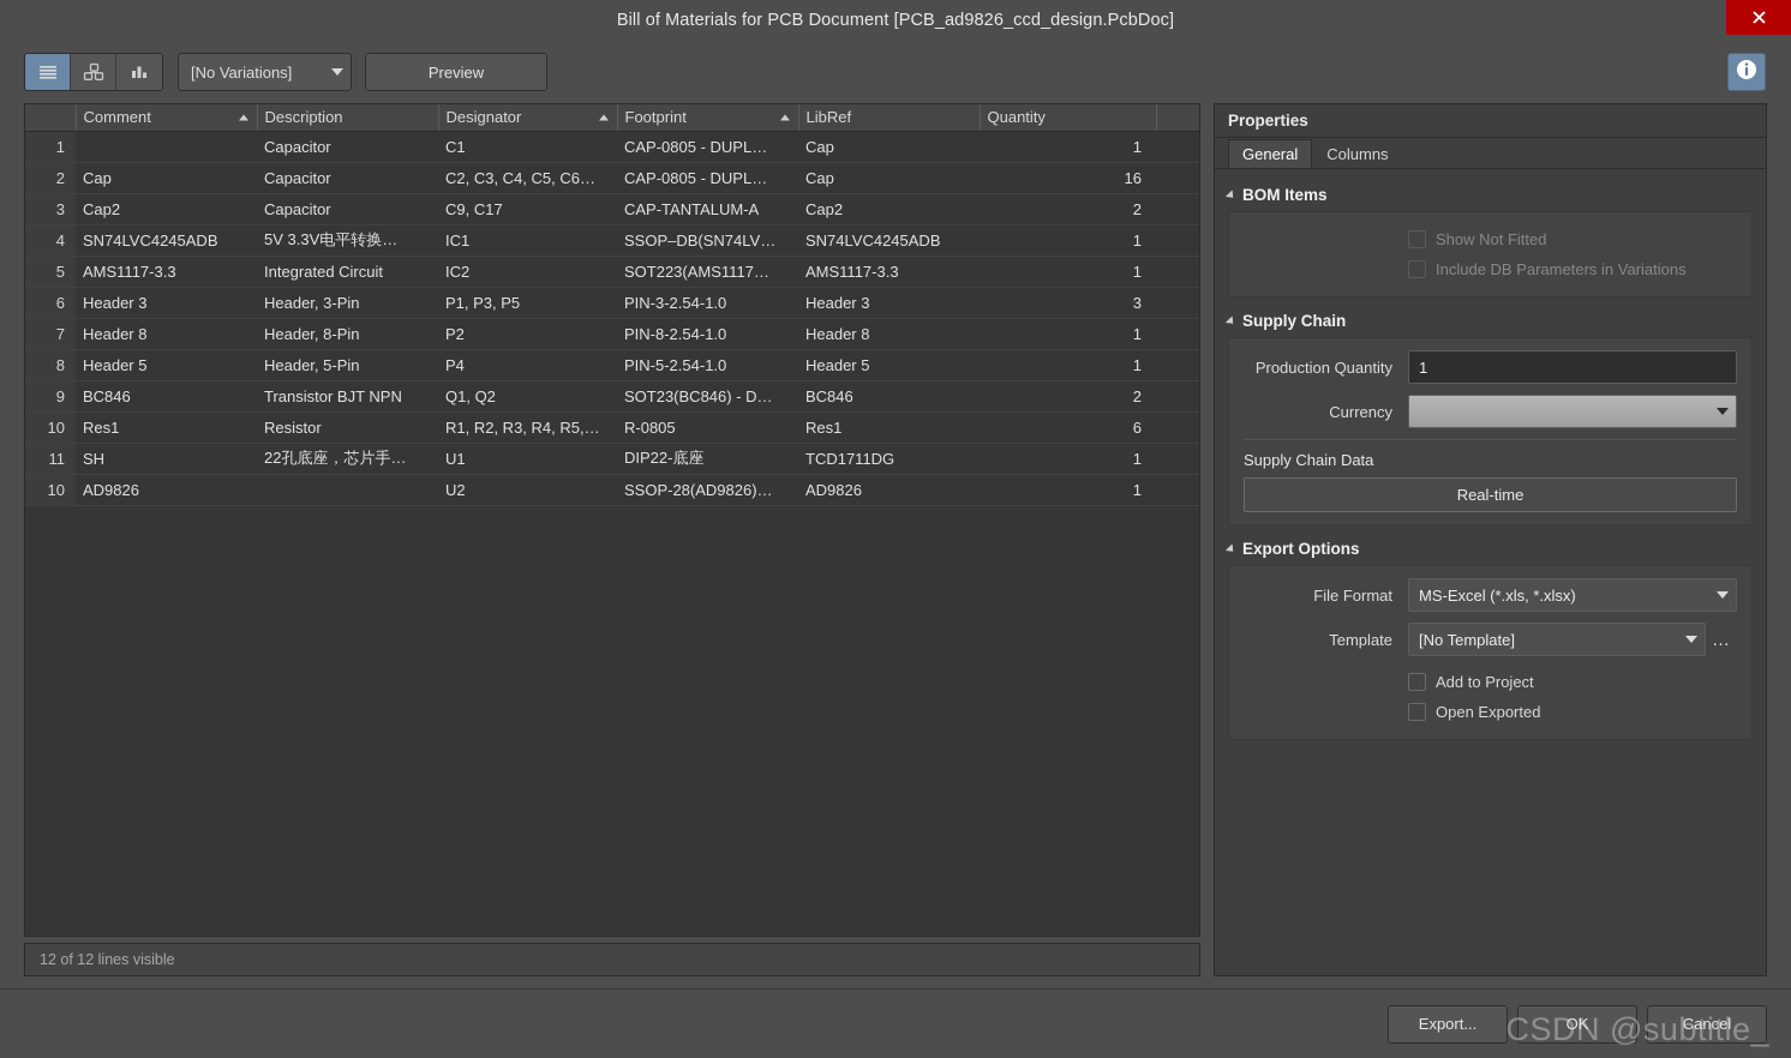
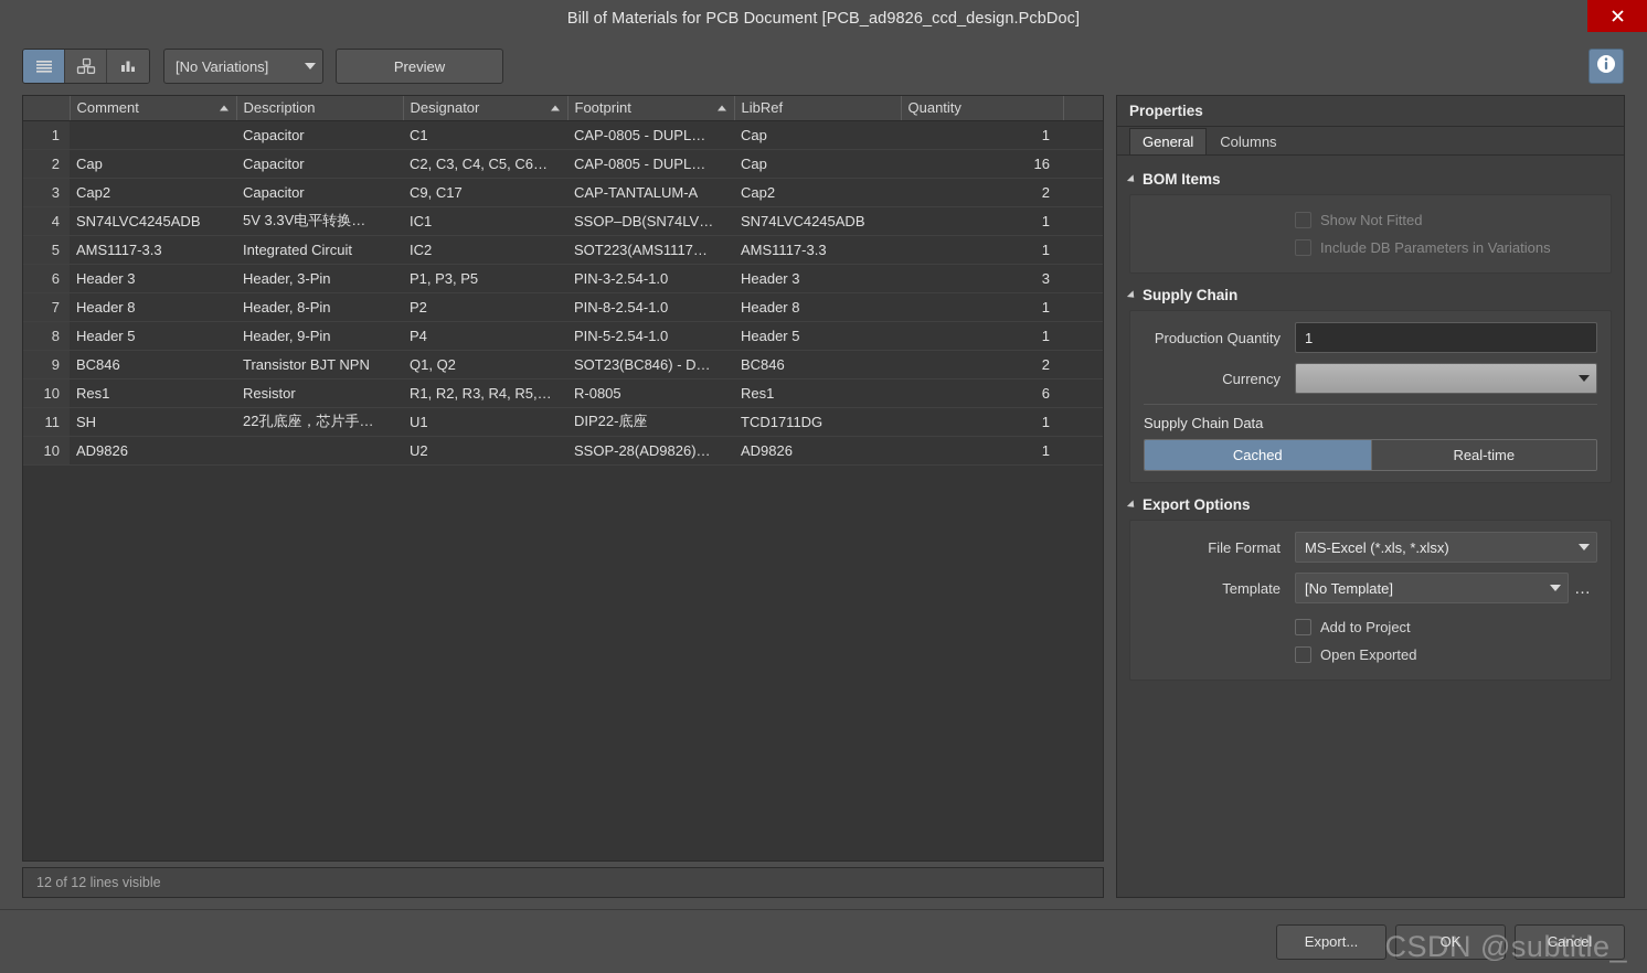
  Bill of Materials for PCB Document [PCB_ad9826_ccd_design.PcbDoc]
  [No Variations]
  Preview
  	Comment	Description	Designator	Footprint	LibRef	Quantity
  1		Capacitor	C1	CAP-0805 - DUPL…	Cap	1
  2	Cap	Capacitor	C2, C3, C4, C5, C6…	CAP-0805 - DUPL…	Cap	16
  3	Cap2	Capacitor	C9, C17	CAP-TANTALUM-A	Cap2	2
  4	SN74LVC4245ADB	5V 3.3V电平转换…	IC1	SSOP–DB(SN74LV…	SN74LVC4245ADB	1
  5	AMS1117-3.3	Integrated Circuit	IC2	SOT223(AMS1117…	AMS1117-3.3	1
  6	Header 3	Header, 3-Pin	P1, P3, P5	PIN-3-2.54-1.0	Header 3	3
  7	Header 8	Header, 8-Pin	P2	PIN-8-2.54-1.0	Header 8	1
- 8	Header 5	Header, 5-Pin	P4	PIN-5-2.54-1.0	Header 5	1
+ 8	Header 5	Header, 9-Pin	P4	PIN-5-2.54-1.0	Header 5	1
  9	BC846	Transistor BJT NPN	Q1, Q2	SOT23(BC846) - D…	BC846	2
  10	Res1	Resistor	R1, R2, R3, R4, R5,…	R-0805	Res1	6
  11	SH	22孔底座，芯片手…	U1	DIP22-底座	TCD1711DG	1
  10	AD9826		U2	SSOP-28(AD9826)…	AD9826	1
  12 of 12 lines visible
  Properties
  General
  Columns
  BOM Items
  Show Not Fitted
  Include DB Parameters in Variations
  Supply Chain
  Production Quantity
  1
  Currency
  Supply Chain Data
+ Cached
  Real-time
  Export Options
  File Format
  MS-Excel (*.xls, *.xlsx)
  Template
  [No Template]
  …
  Add to Project
  Open Exported
  Export...
  OK
  Cancel
  CSDN @subtitle_
